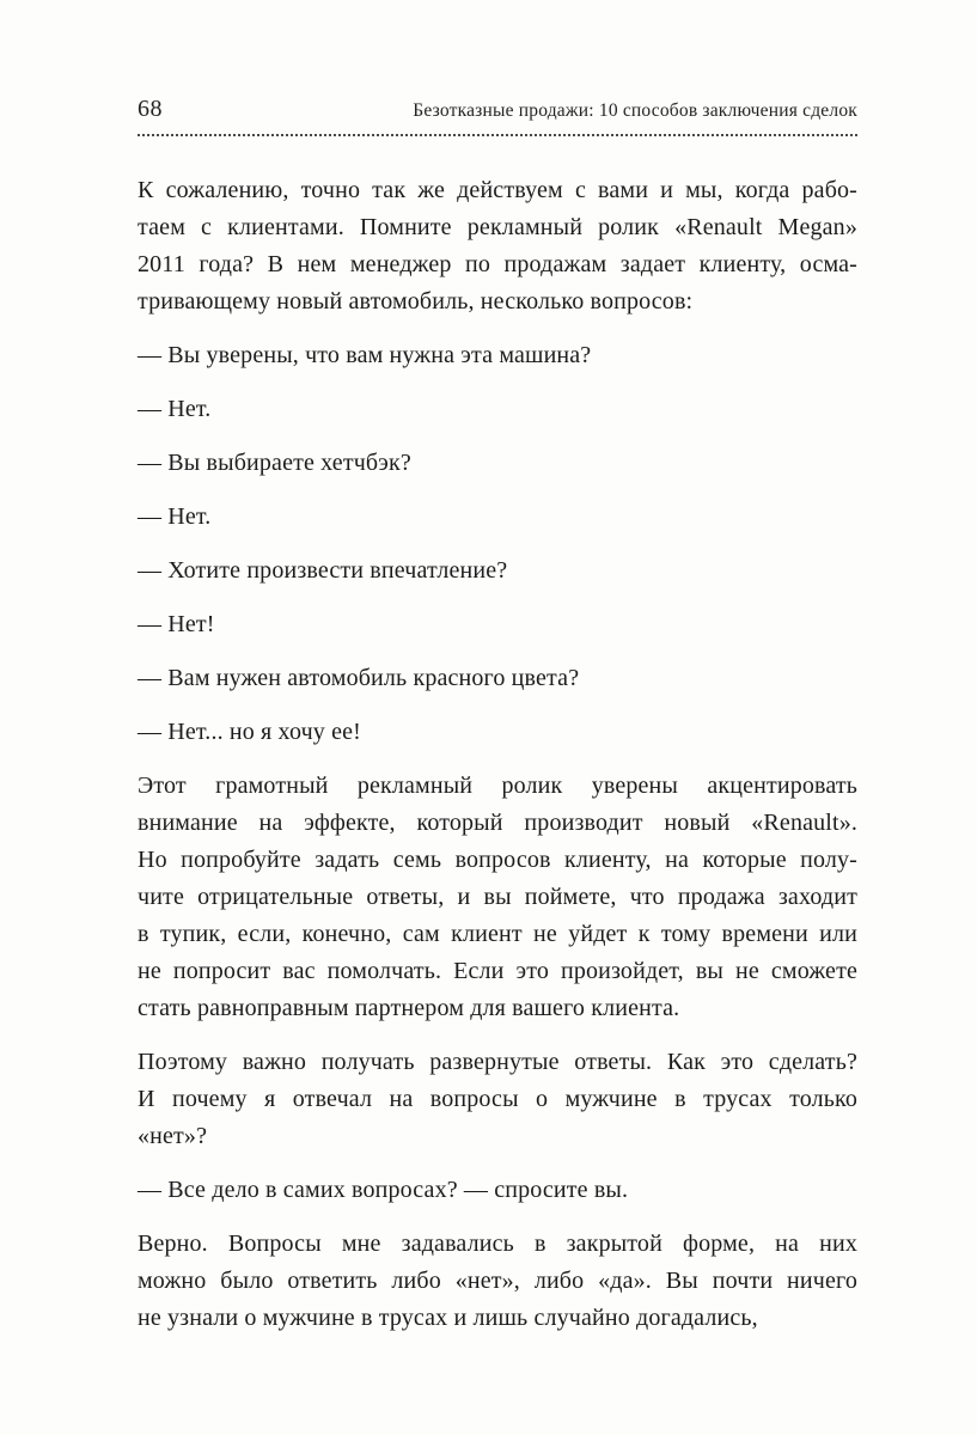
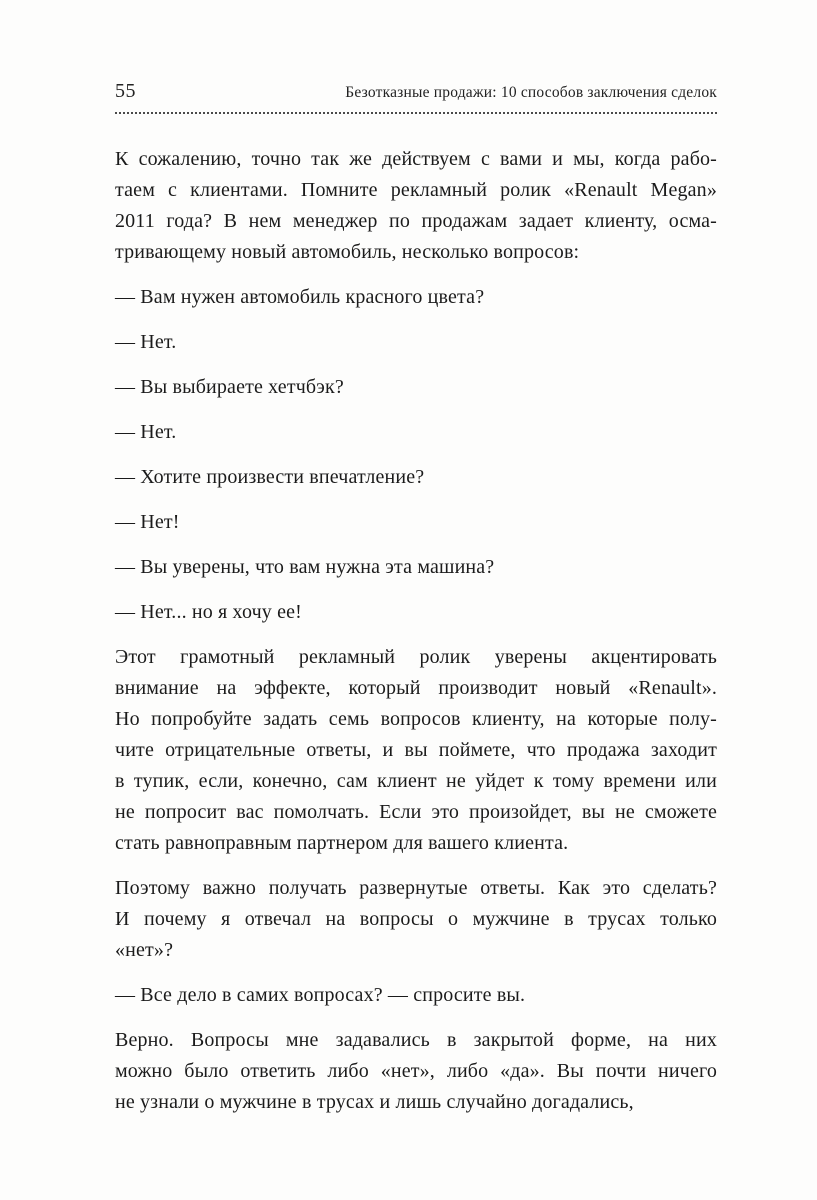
- 68
+ 55
  Безотказные продажи: 10 способов заключения сделок
  К сожалению, точно так же действуем с вами и мы, когда рабо-
  таем с клиентами. Помните рекламный ролик «Renault Megan»
  2011 года? В нем менеджер по продажам задает клиенту, осма-
  тривающему новый автомобиль, несколько вопросов:
- — Вы уверены, что вам нужна эта машина?
+ — Вам нужен автомобиль красного цвета?
  — Нет.
  — Вы выбираете хетчбэк?
  — Нет.
  — Хотите произвести впечатление?
  — Нет!
- — Вам нужен автомобиль красного цвета?
+ — Вы уверены, что вам нужна эта машина?
  — Нет... но я хочу ее!
  Этот грамотный рекламный ролик уверены акцентировать
  внимание на эффекте, который производит новый «Renault».
  Но попробуйте задать семь вопросов клиенту, на которые полу-
  чите отрицательные ответы, и вы поймете, что продажа заходит
  в тупик, если, конечно, сам клиент не уйдет к тому времени или
  не попросит вас помолчать. Если это произойдет, вы не сможете
  стать равноправным партнером для вашего клиента.
  Поэтому важно получать развернутые ответы. Как это сделать?
  И почему я отвечал на вопросы о мужчине в трусах только
  «нет»?
  — Все дело в самих вопросах? — спросите вы.
  Верно. Вопросы мне задавались в закрытой форме, на них
  можно было ответить либо «нет», либо «да». Вы почти ничего
  не узнали о мужчине в трусах и лишь случайно догадались,
